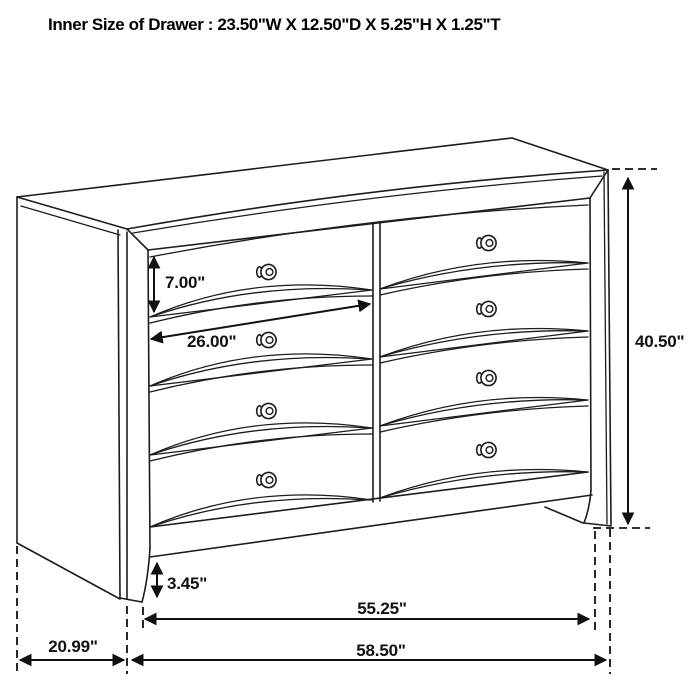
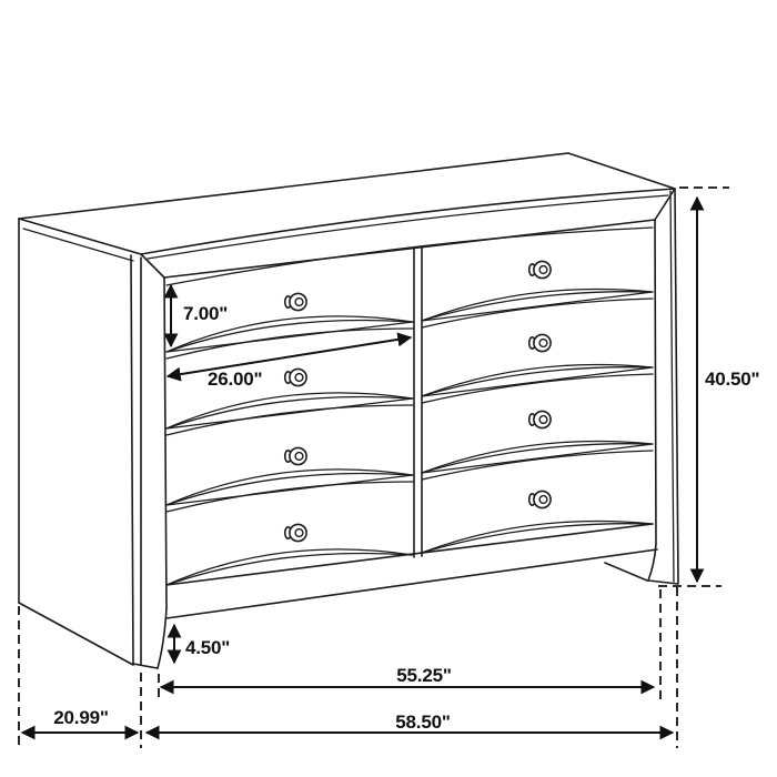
  7.00"
  26.00"
  40.50"
- 3.45"
+ 4.50"
  55.25"
  20.99"
  58.50"
- Inner Size of Drawer : 23.50"W X 12.50"D X 5.25"H X 1.25"T
